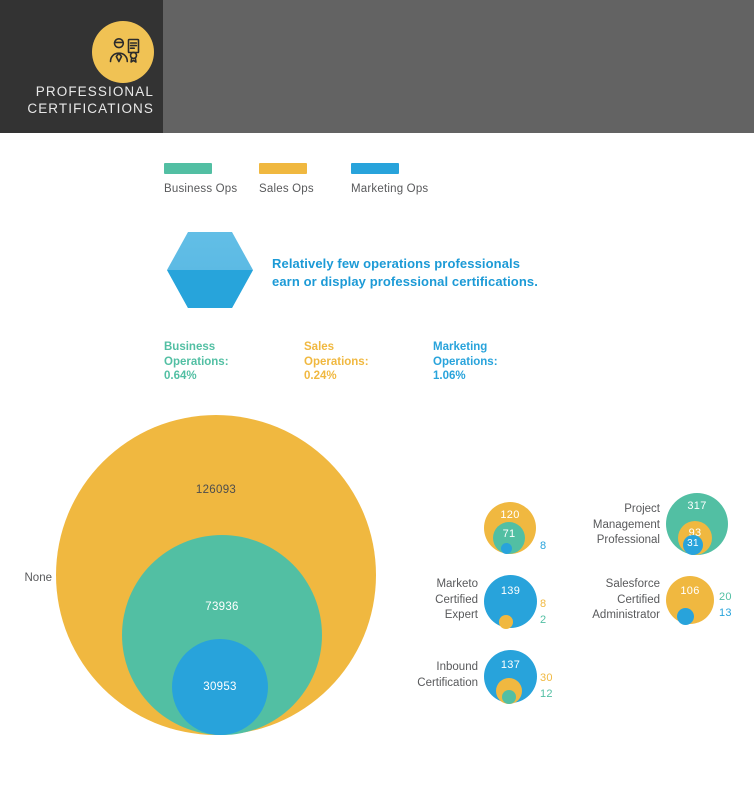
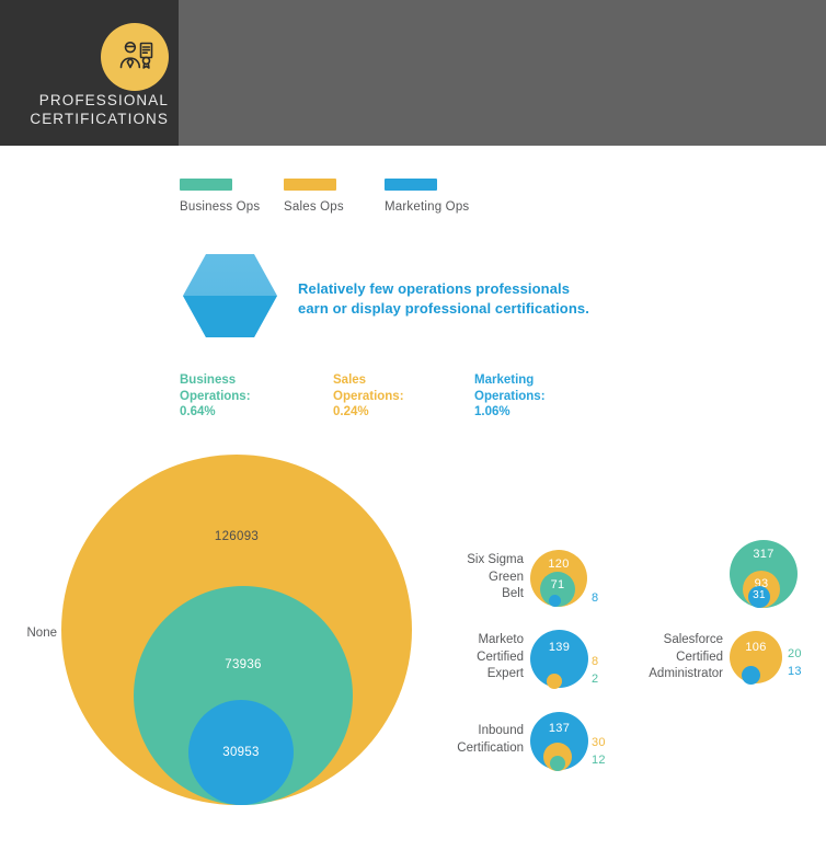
  PROFESSIONAL
  CERTIFICATIONS
  Business Ops
  Sales Ops
  Marketing Ops
  Relatively few operations professionals
  earn or display professional certifications.
  Business
  Operations:
  0.64%
  Sales
  Operations:
  0.24%
  Marketing
  Operations:
  1.06%
  None
  126093
  73936
  30953
+ Six Sigma
+ Green
+ Belt
  120
  71
  8
- Project
- Management
- Professional
  317
  93
  31
  Marketo
  Certified
  Expert
  139
  8
  2
  Salesforce
  Certified
  Administrator
  106
  20
  13
  Inbound
  Certification
  137
  30
  12
